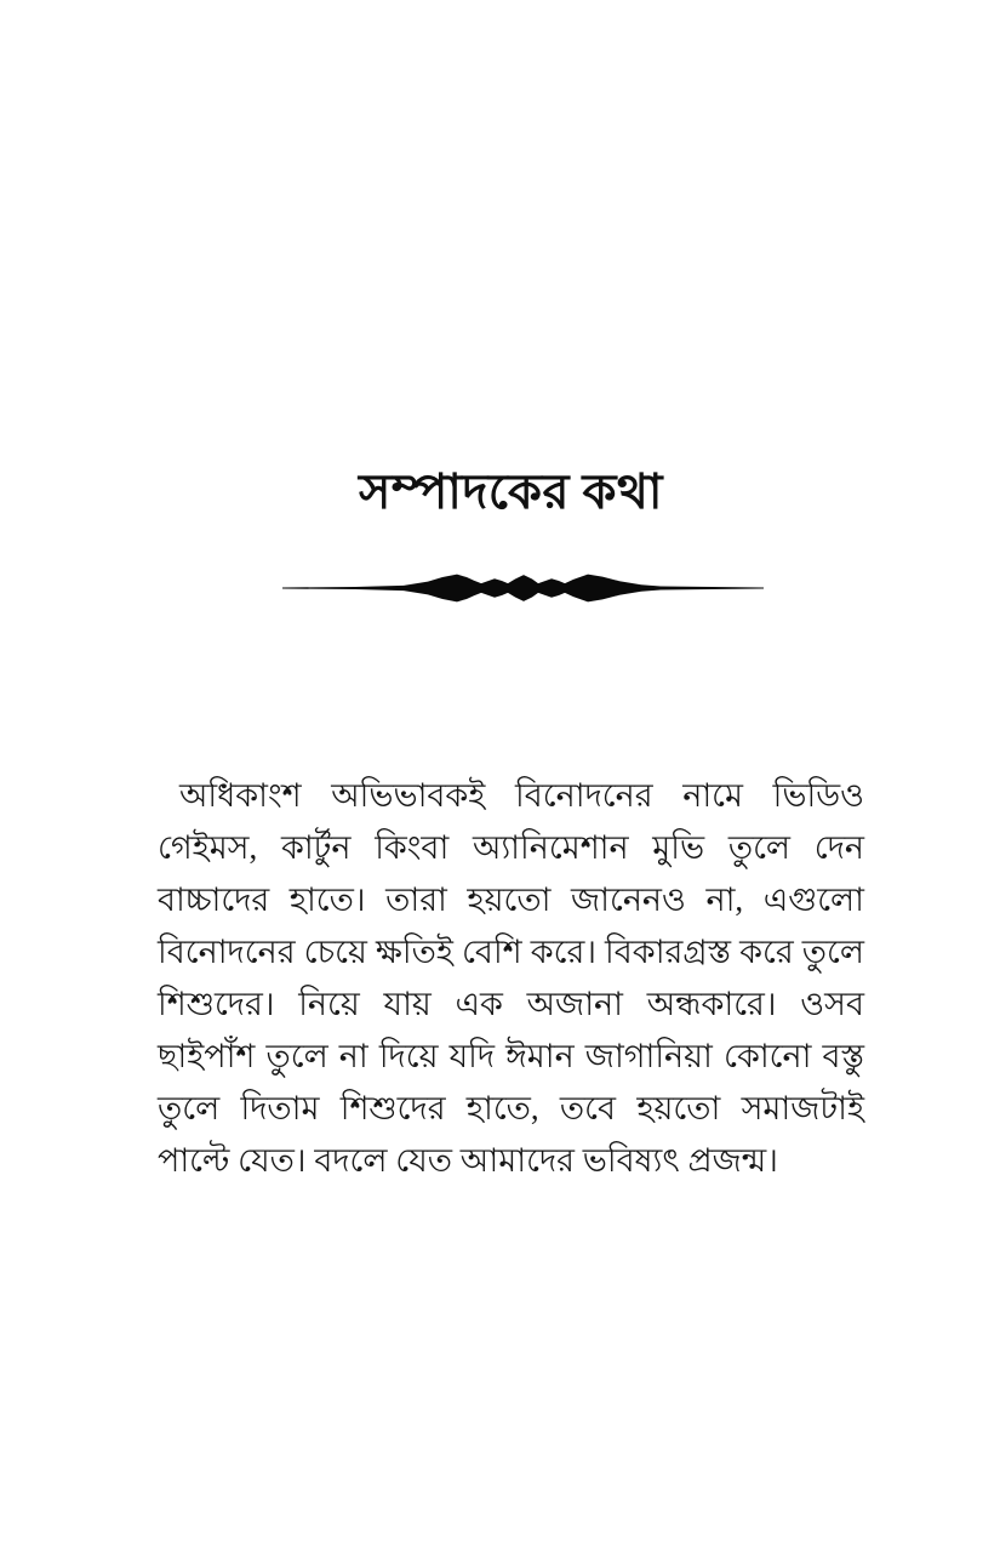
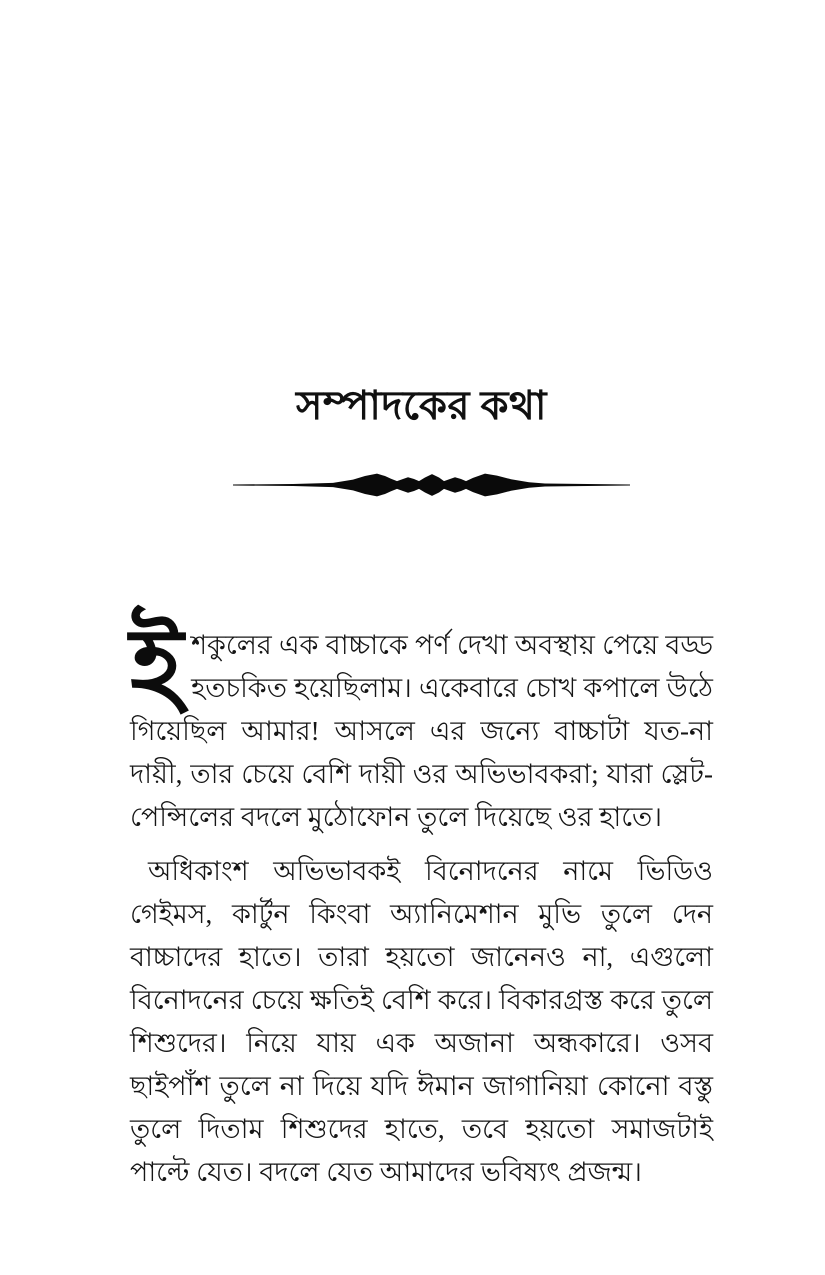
  সম্পাদকের কথা
+ ই
+ শকুলের এক বাচ্চাকে পর্ণ দেখা অবস্থায় পেয়ে বড্ড হতচকিত হয়েছিলাম। একেবারে চোখ কপালে উঠে গিয়েছিল আমার! আসলে এর জন্যে বাচ্চাটা যত-না দায়ী, তার চেয়ে বেশি দায়ী ওর অভিভাবকরা; যারা স্লেট-পেন্সিলের বদলে মুঠোফোন তুলে দিয়েছে ওর হাতে।
  অধিকাংশ অভিভাবকই বিনোদনের নামে ভিডিও গেইমস, কার্টুন কিংবা অ্যানিমেশান মুভি তুলে দেন বাচ্চাদের হাতে। তারা হয়তো জানেনও না, এগুলো বিনোদনের চেয়ে ক্ষতিই বেশি করে। বিকারগ্রস্ত করে তুলে শিশুদের। নিয়ে যায় এক অজানা অন্ধকারে। ওসব ছাইপাঁশ তুলে না দিয়ে যদি ঈমান জাগানিয়া কোনো বস্তু তুলে দিতাম শিশুদের হাতে, তবে হয়তো সমাজটাই পাল্টে যেত। বদলে যেত আমাদের ভবিষ্যৎ প্রজন্ম।
